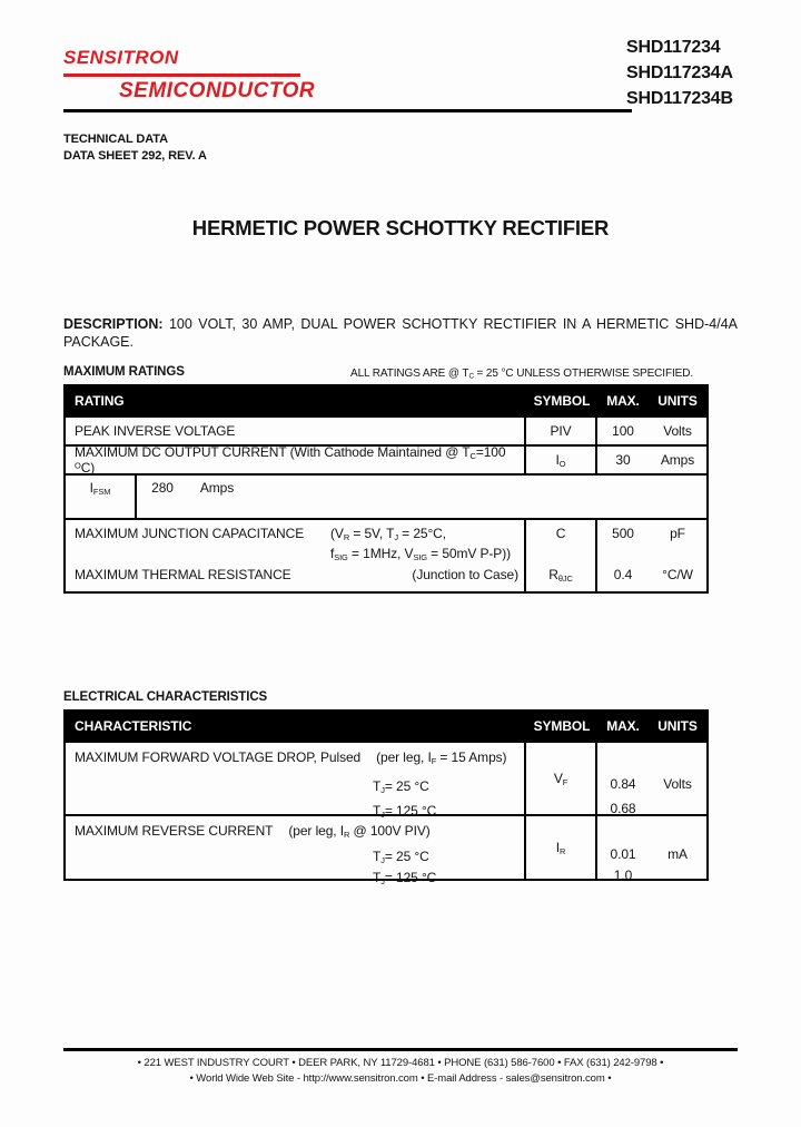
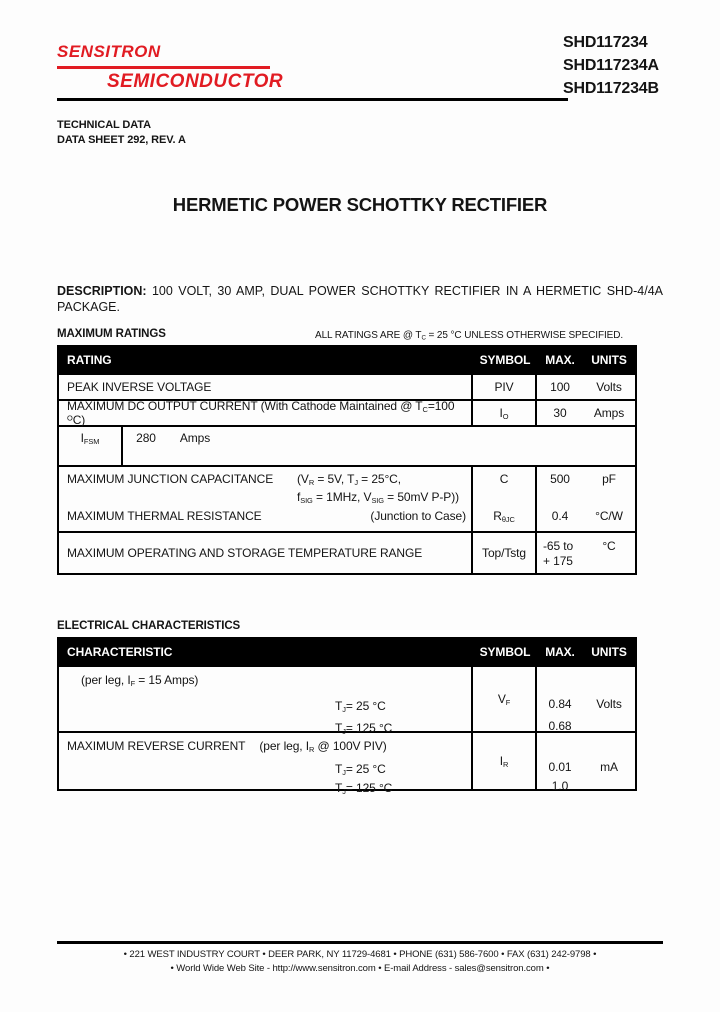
  SENSITRON
  SEMICONDUCTOR
  SHD117234
  SHD117234A
  SHD117234B
  TECHNICAL DATA
  DATA SHEET 292, REV. A
  HERMETIC POWER SCHOTTKY RECTIFIER
  DESCRIPTION: 100 VOLT, 30 AMP, DUAL POWER SCHOTTKY RECTIFIER IN A HERMETIC SHD-4/4A PACKAGE.
  MAXIMUM RATINGS
  ALL RATINGS ARE @ T = 25 °C UNLESS OTHERWISE SPECIFIED.
  RATING
  SYMBOL
  MAX.
  UNITS
  PEAK INVERSE VOLTAGE
  PIV
  100
  Volts
  MAXIMUM DC OUTPUT CURRENT (With Cathode Maintained @ TC=100 OC)
  IO
  30
  Amps
  IFSM
  280
  Amps
  MAXIMUM JUNCTION CAPACITANCE
  (VR = 5V, TJ = 25°C,
  fSIG = 1MHz, VSIG = 50mV P-P))
  MAXIMUM THERMAL RESISTANCE
  (Junction to Case)
  C
  RθJC
  500
  pF
  0.4
  °C/W
+ MAXIMUM OPERATING AND STORAGE TEMPERATURE RANGE
+ Top/Tstg
+ -65 to
+ + 175
+ °C
  ELECTRICAL CHARACTERISTICS
  CHARACTERISTIC
  SYMBOL
  MAX.
  UNITS
- MAXIMUM FORWARD VOLTAGE DROP, Pulsed
  (per leg, IF = 15 Amps)
  TJ= 25 °C
  TJ= 125 °C
  VF
  0.84
  Volts
  0.68
  MAXIMUM REVERSE CURRENT
  (per leg, IR @ 100V PIV)
  TJ= 25 °C
  TJ= 125 °C
  IR
  0.01
  mA
  1.0
  • 221 WEST INDUSTRY COURT • DEER PARK, NY 11729-4681 • PHONE (631) 586-7600 • FAX (631) 242-9798 •
  • World Wide Web Site - http://www.sensitron.com • E-mail Address - sales@sensitron.com •
